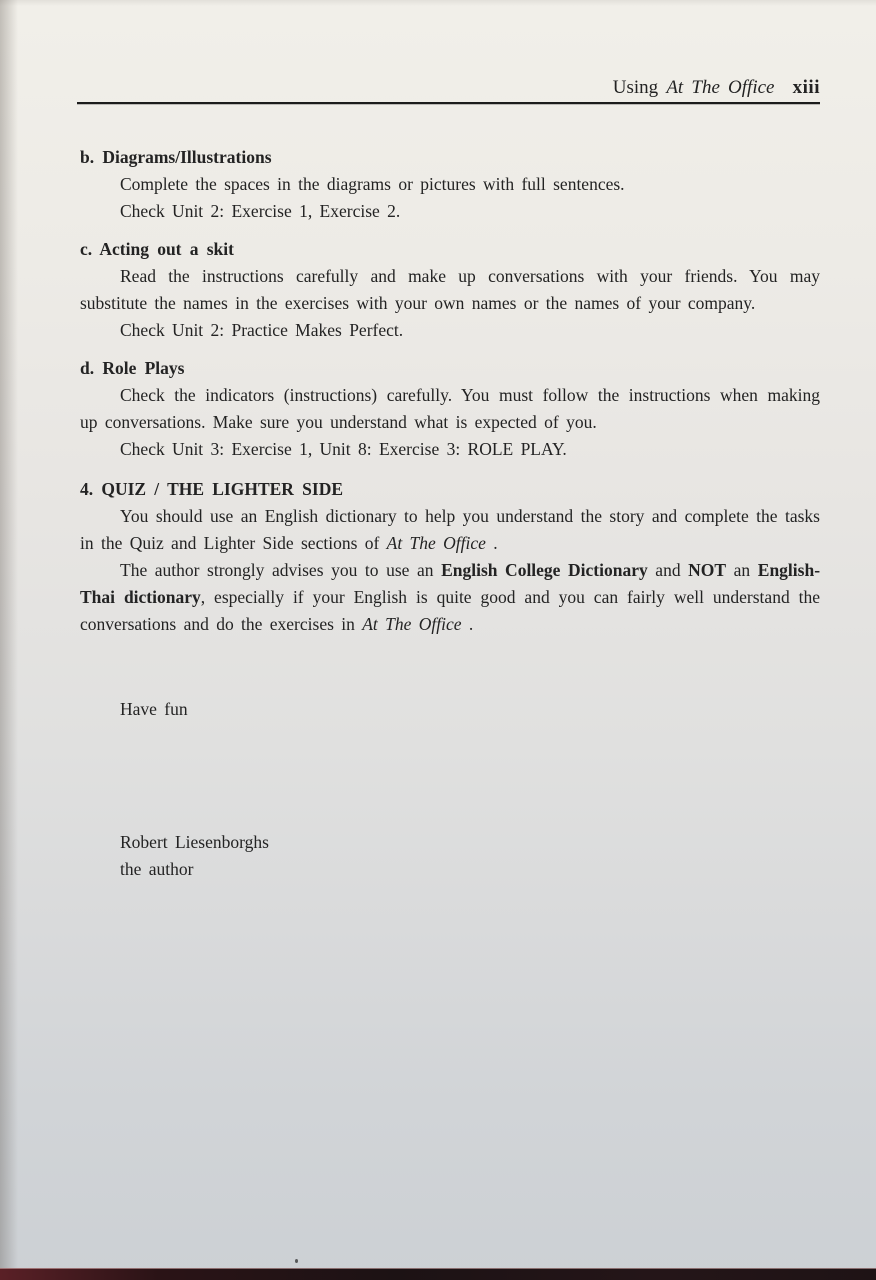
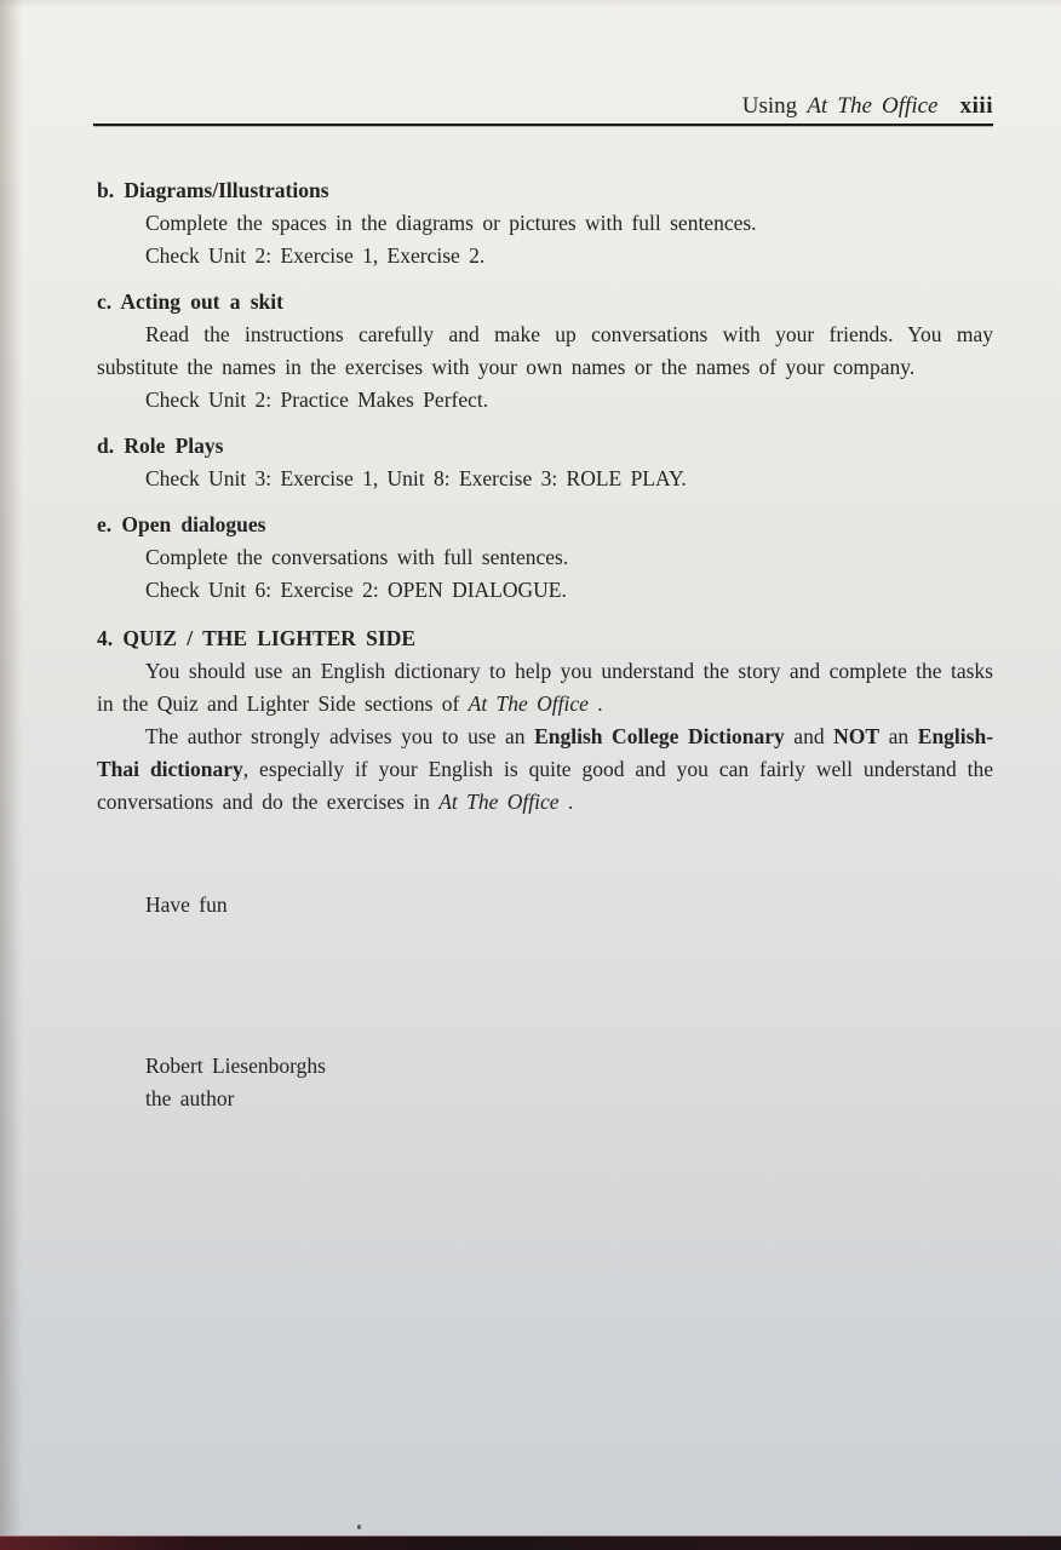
  Using At The Office xiii
  b. Diagrams/Illustrations
  Complete the spaces in the diagrams or pictures with full sentences.
  Check Unit 2: Exercise 1, Exercise 2.
  c. Acting out a skit
  Read the instructions carefully and make up conversations with your friends. You may substitute the names in the exercises with your own names or the names of your company.
  Check Unit 2: Practice Makes Perfect.
  d. Role Plays
- Check the indicators (instructions) carefully. You must follow the instructions when making up conversations. Make sure you understand what is expected of you.
  Check Unit 3: Exercise 1, Unit 8: Exercise 3: ROLE PLAY.
+ e. Open dialogues
+ Complete the conversations with full sentences.
+ Check Unit 6: Exercise 2: OPEN DIALOGUE.
  4. QUIZ / THE LIGHTER SIDE
  You should use an English dictionary to help you understand the story and complete the tasks in the Quiz and Lighter Side sections of At The Office .
  The author strongly advises you to use an English College Dictionary and NOT an English-Thai dictionary, especially if your English is quite good and you can fairly well understand the conversations and do the exercises in At The Office .
  Have fun
  Robert Liesenborghs
  the author
